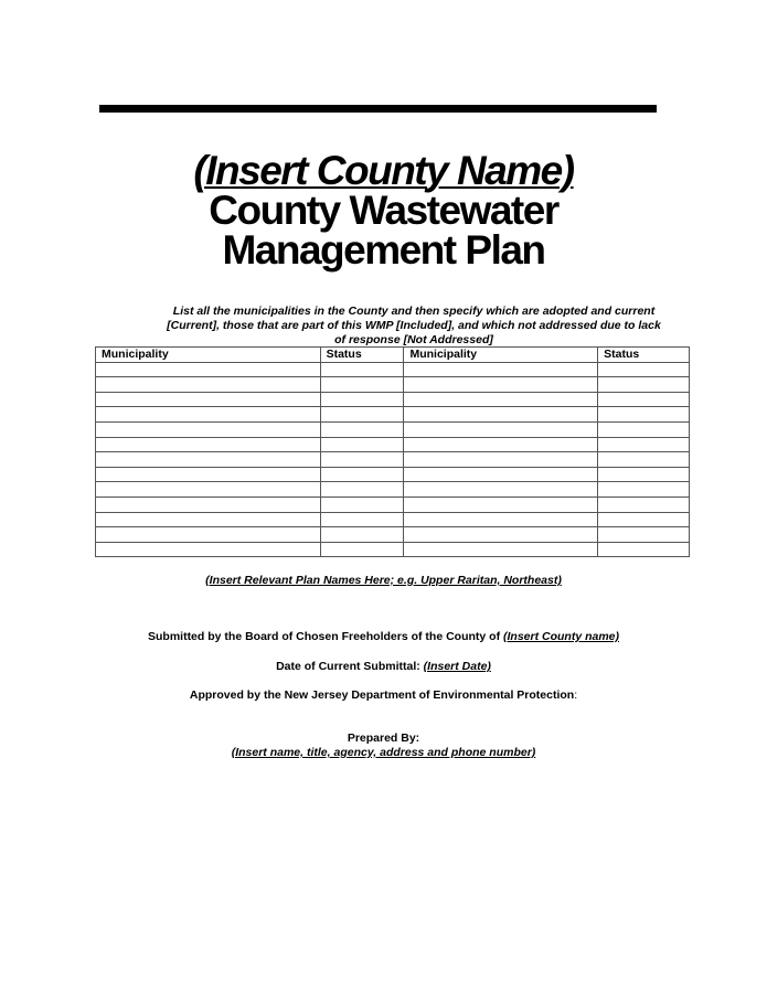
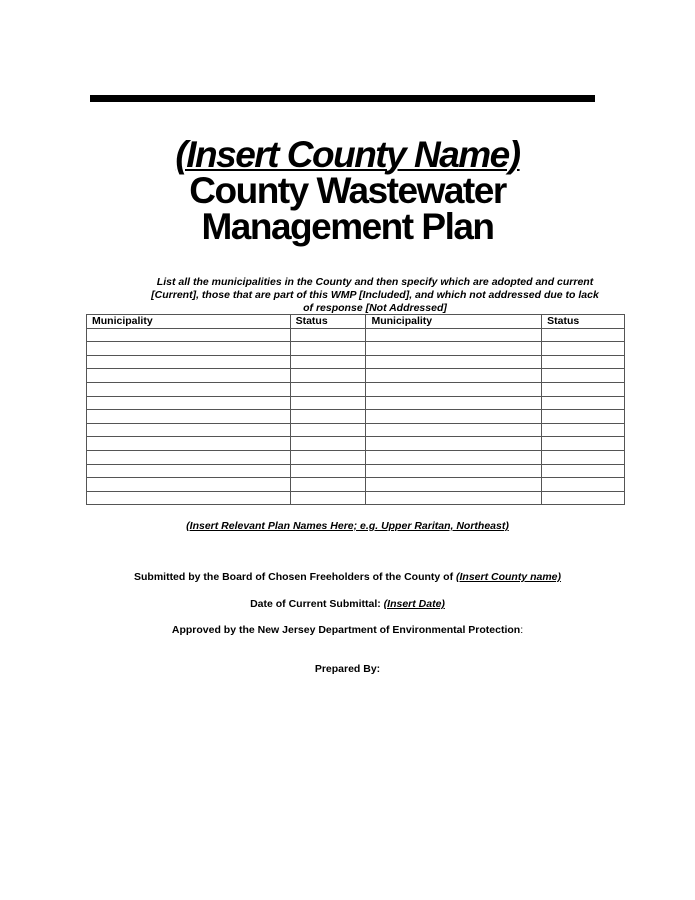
  (Insert County Name)
  County Wastewater
  Management Plan
  List all the municipalities in the County and then specify which are adopted and current [Current], those that are part of this WMP [Included], and which not addressed due to lack of response [Not Addressed]
  Municipality	Status	Municipality	Status
  (Insert Relevant Plan Names Here; e.g. Upper Raritan, Northeast)
  Submitted by the Board of Chosen Freeholders of the County of (Insert County name)
  Date of Current Submittal: (Insert Date)
  Approved by the New Jersey Department of Environmental Protection:
  Prepared By:
- (Insert name, title, agency, address and phone number)
